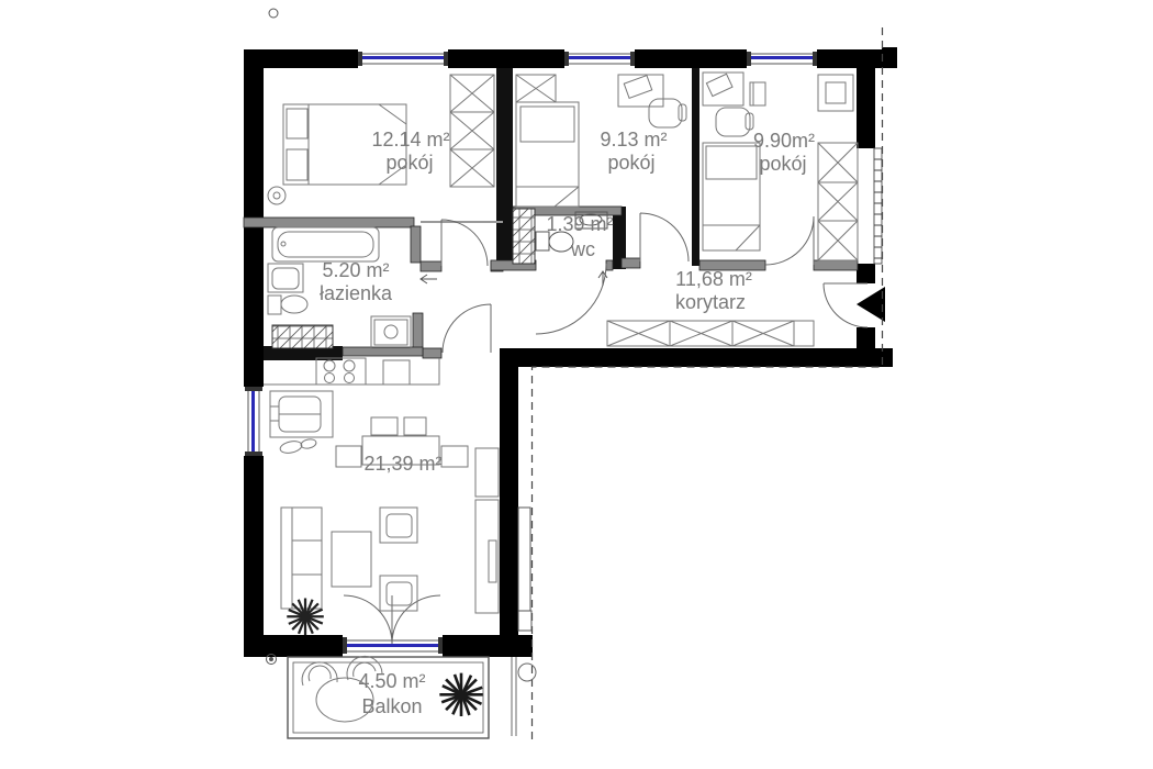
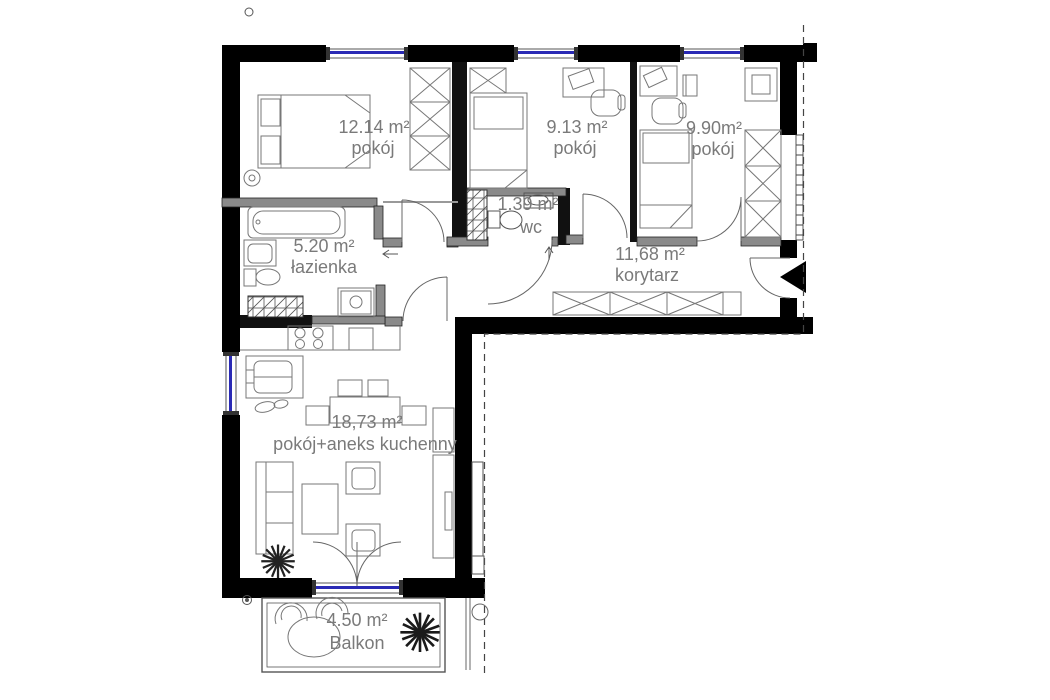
  ✳
  ✳
  12.14 m²
  pokój
  9.13 m²
  pokój
  9.90m²
  pokój
  1.39 m²
  wc
  5.20 m²
  łazienka
  11,68 m²
  korytarz
- 21,39 m²
+ 18,73 m²
+ pokój+aneks kuchenny
  4.50 m²
  Balkon
